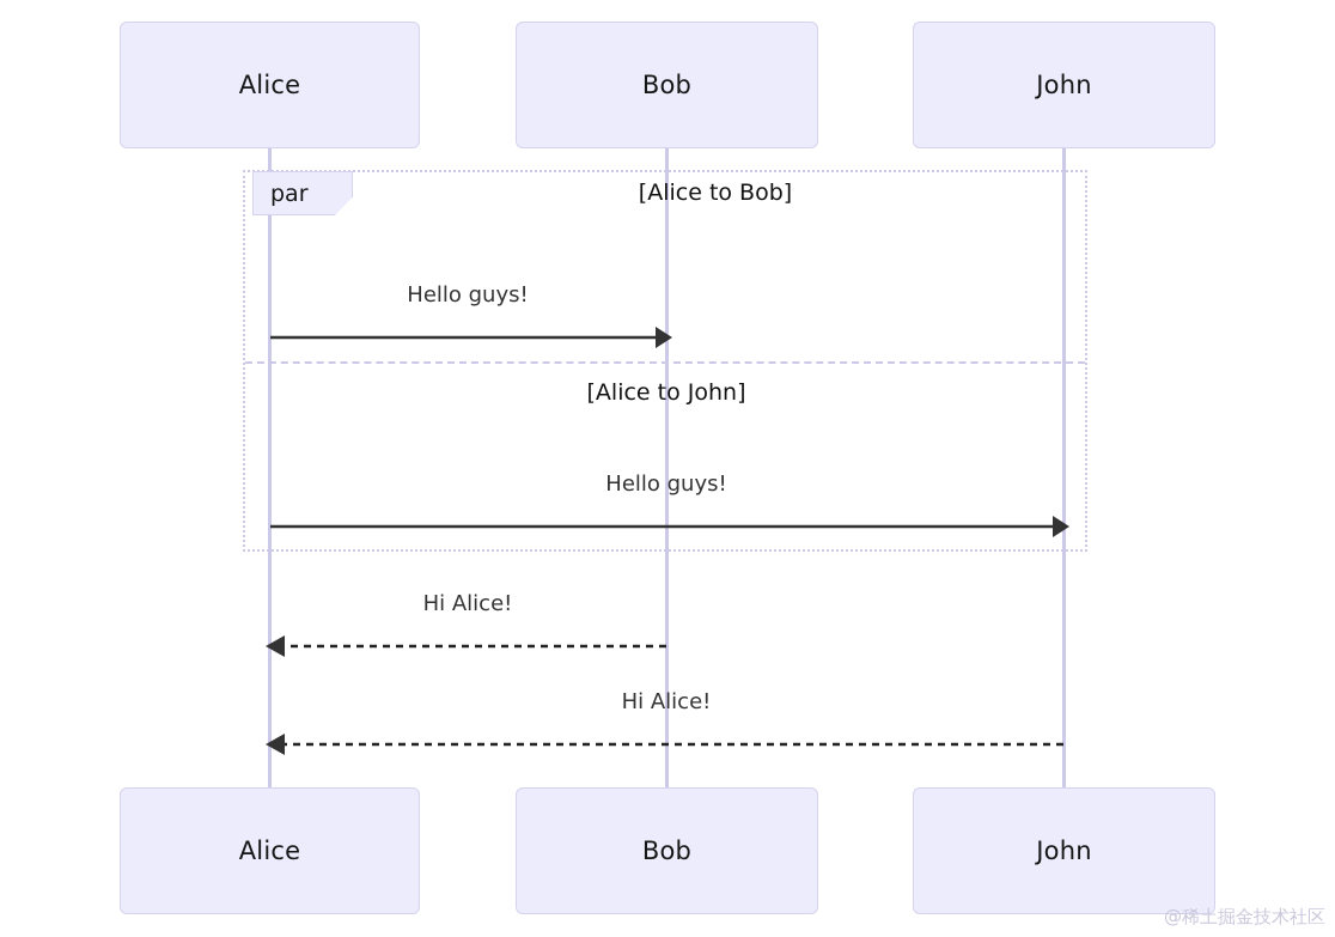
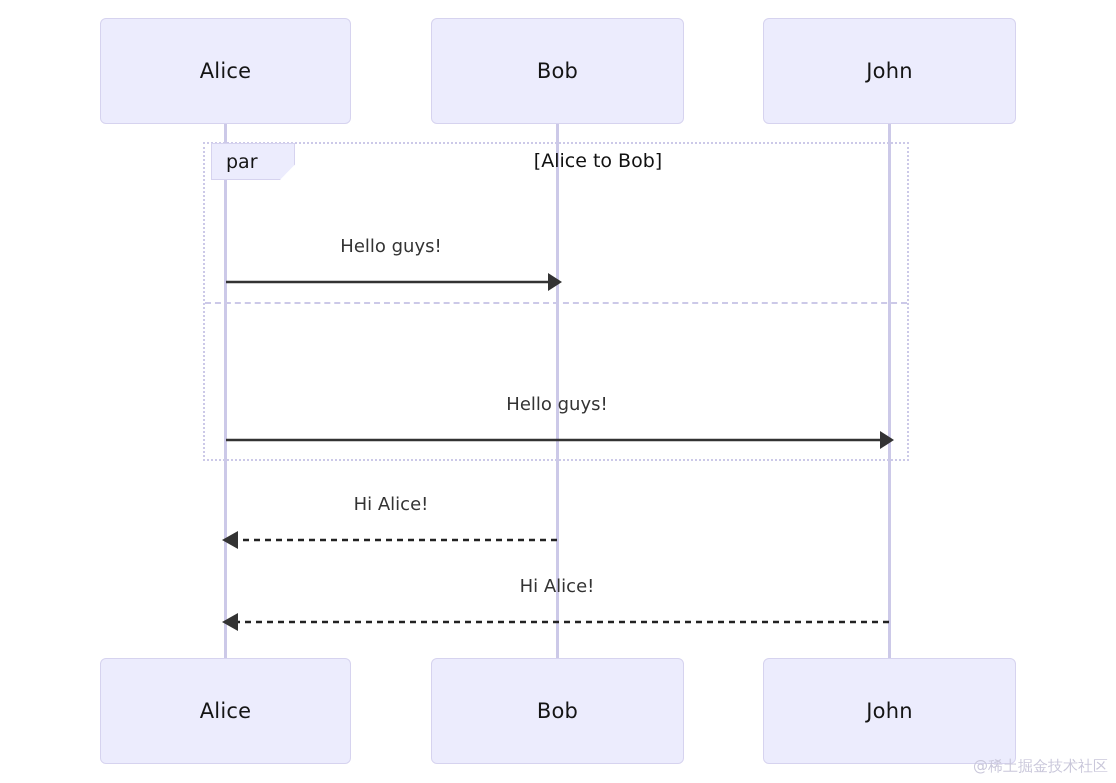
  par
  [Alice to Bob]
- [Alice to John]
  Alice
  Bob
  John
  Alice
  Bob
  John
  Hello guys!
  Hello guys!
  Hi Alice!
  Hi Alice!
  @稀土掘金技术社区
